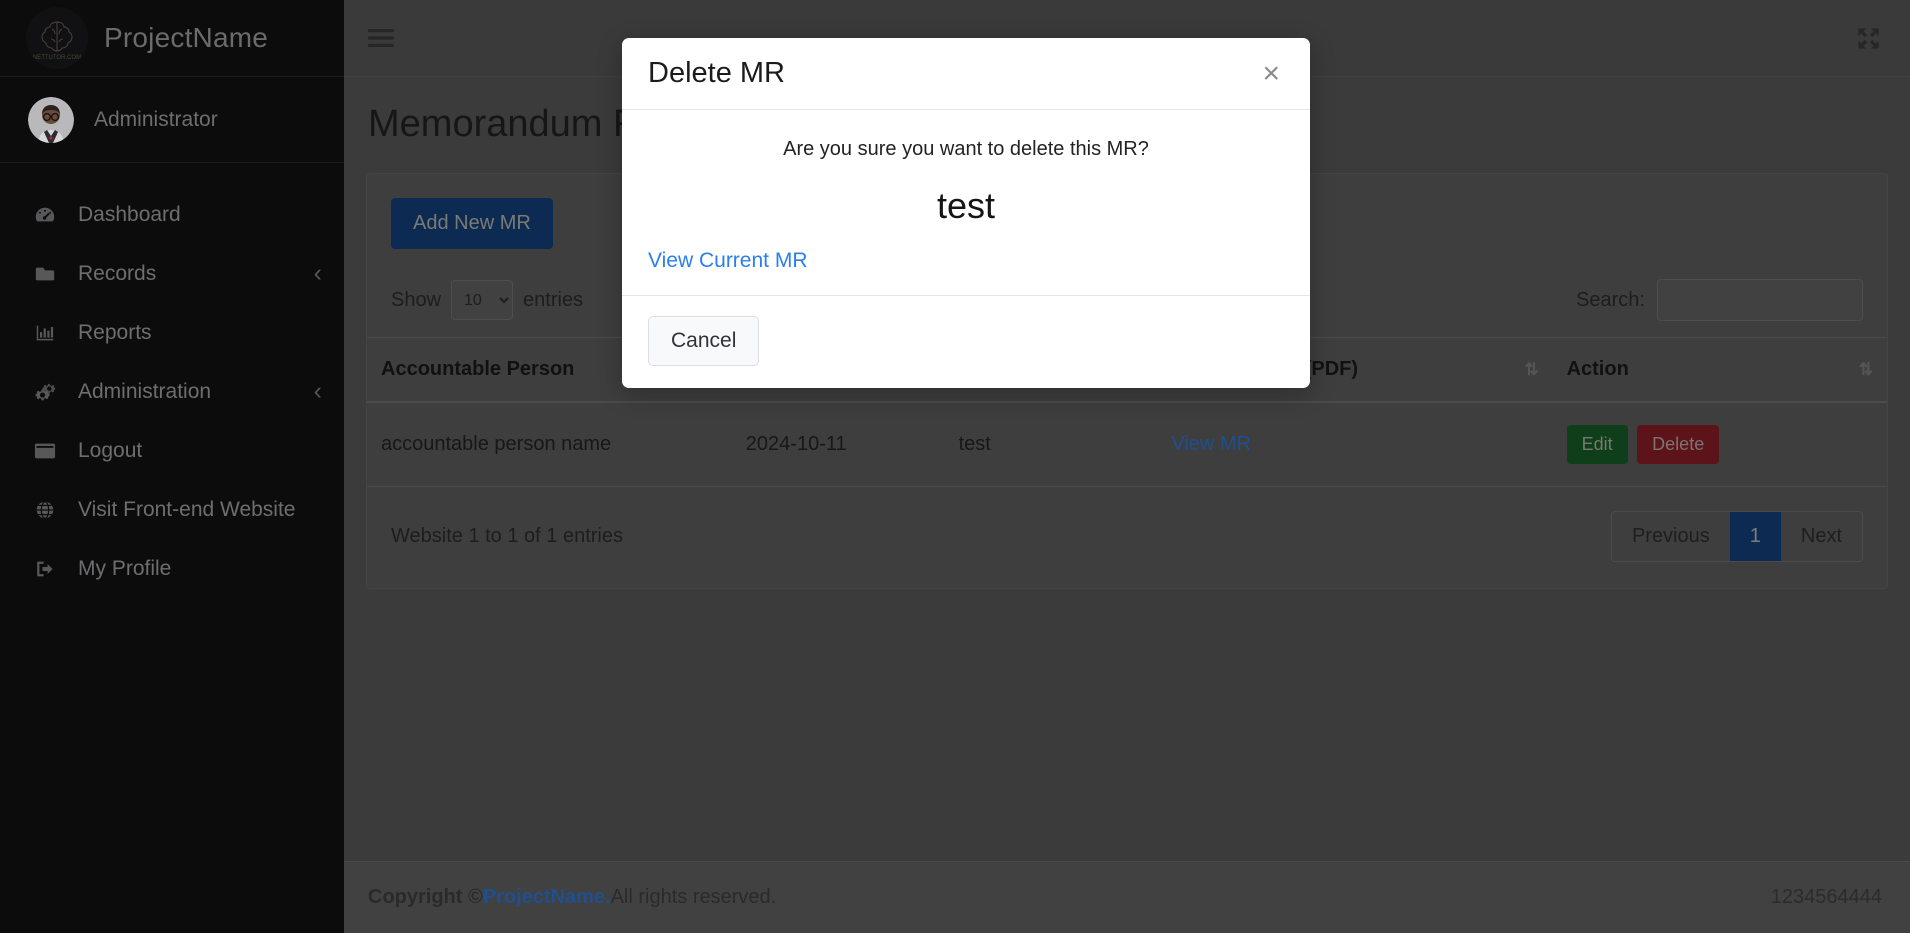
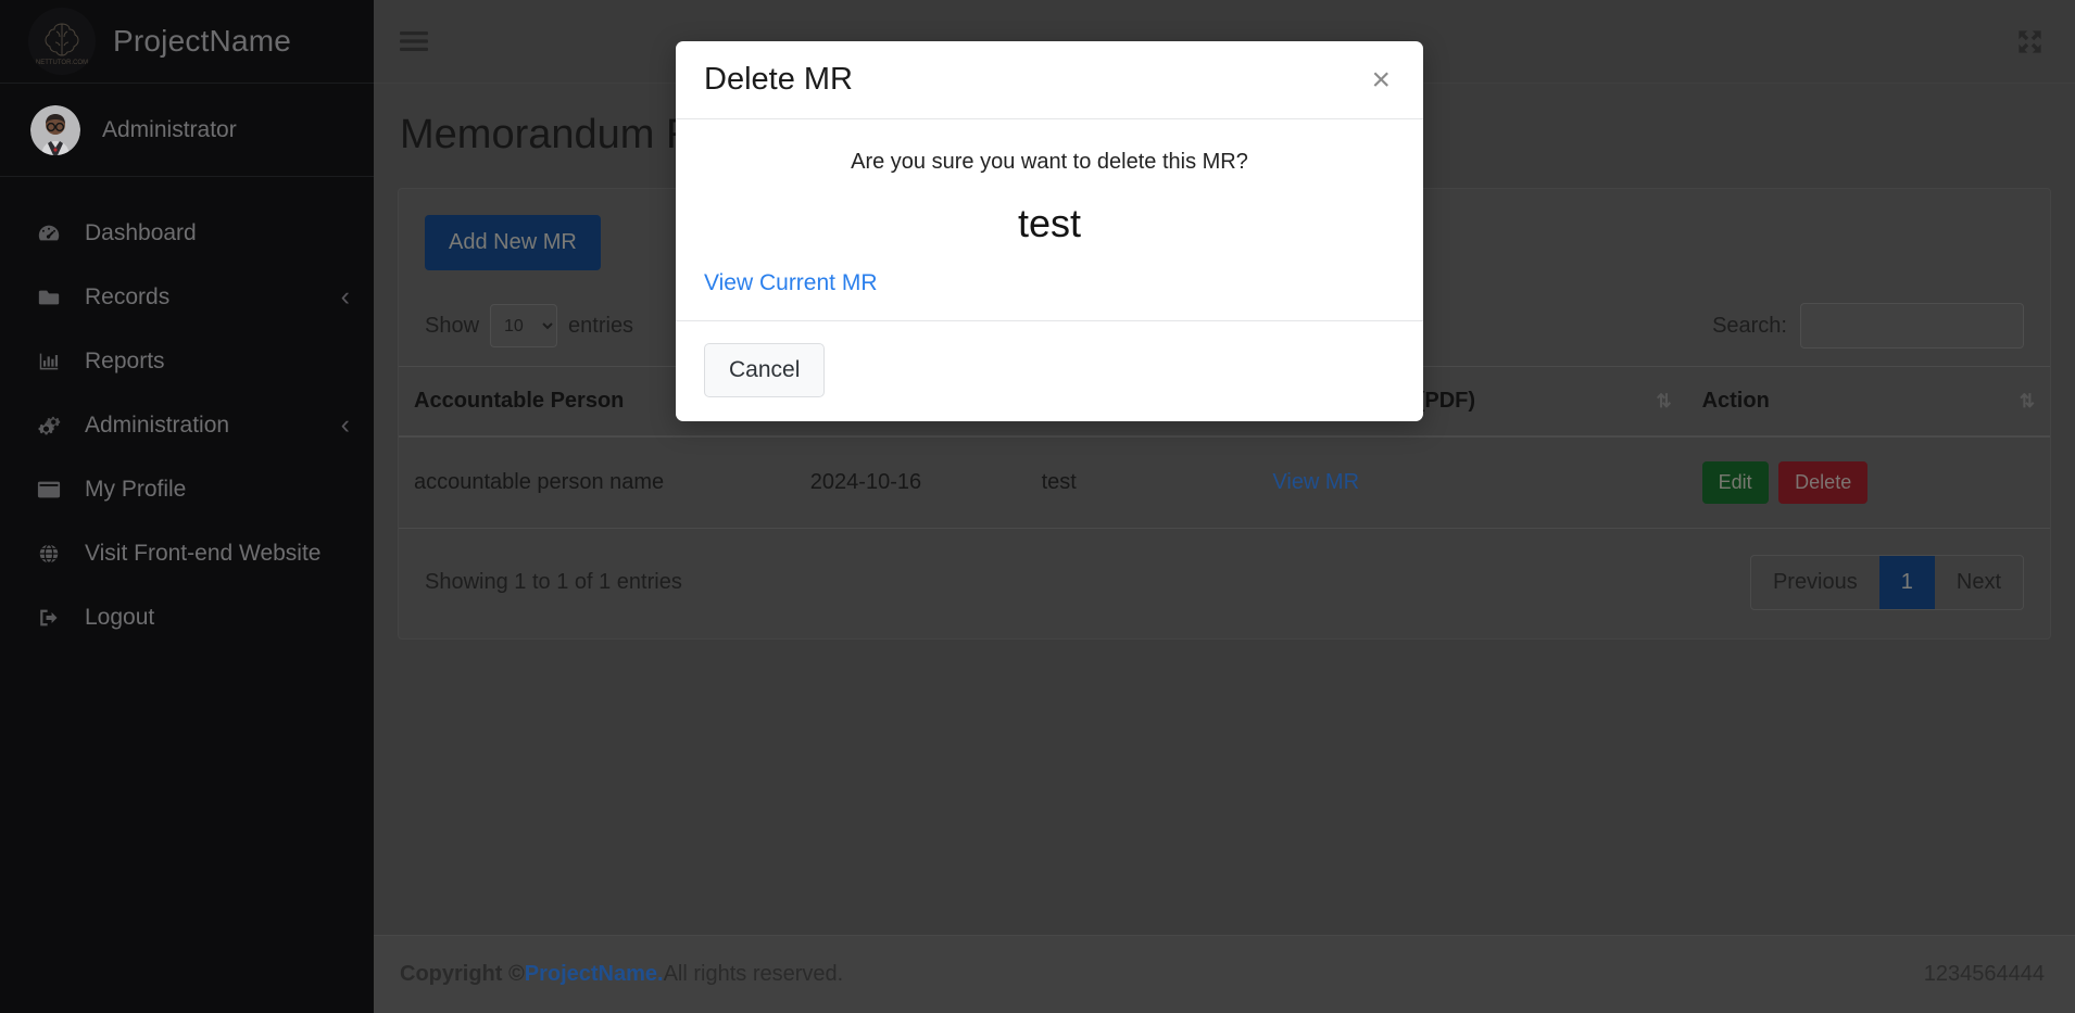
  ProjectName
  Administrator
  Dashboard
  Records
  ‹
  Reports
  Administration
  ‹
- Logout
+ My Profile
  Visit Front-end Website
- My Profile
+ Logout
  Add New MR
  Show
  10
  entries
  Search:
- accountable person name	2024-10-11	test	View MR	Edit Delete
+ accountable person name	2024-10-16	test	View MR	Edit Delete
- Website 1 to 1 of 1 entries
+ Showing 1 to 1 of 1 entries
  Previous
  1
  Next
  ProjectName.
  Delete MR
  ×
  Are you sure you want to delete this MR?
  test
  View Current MR
  Cancel
